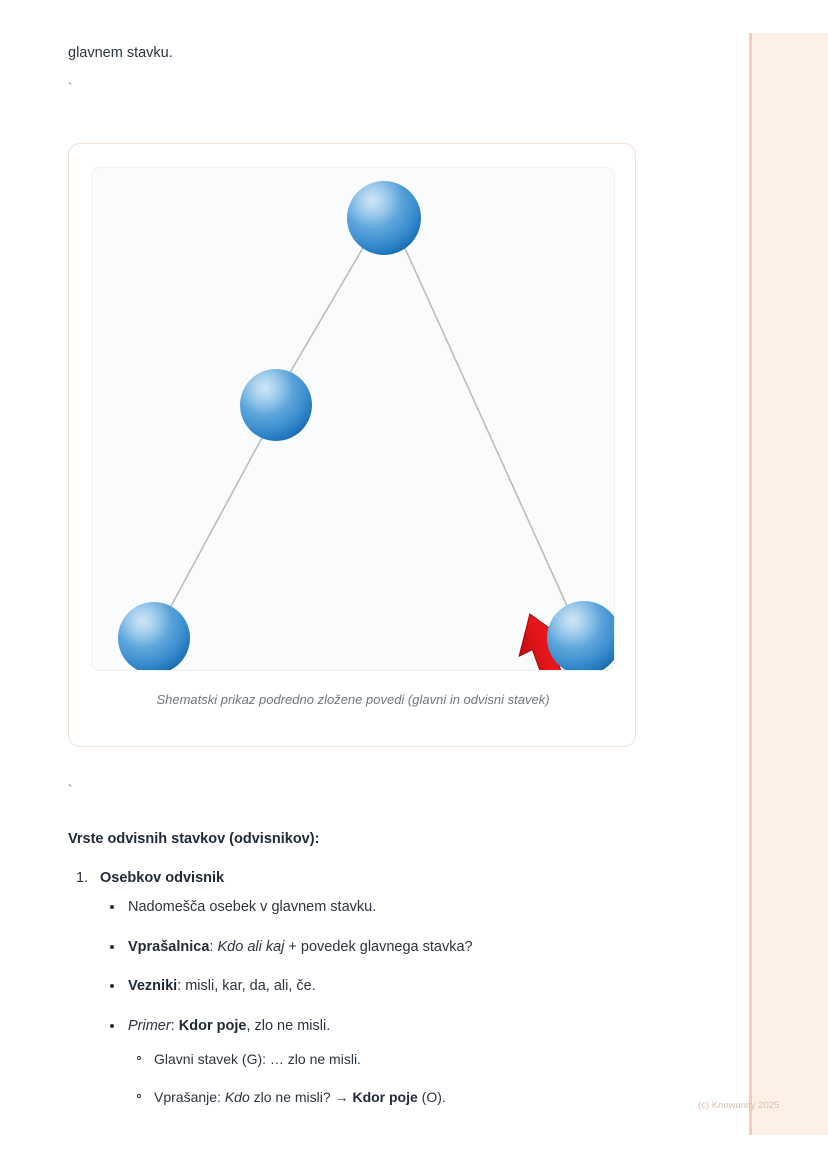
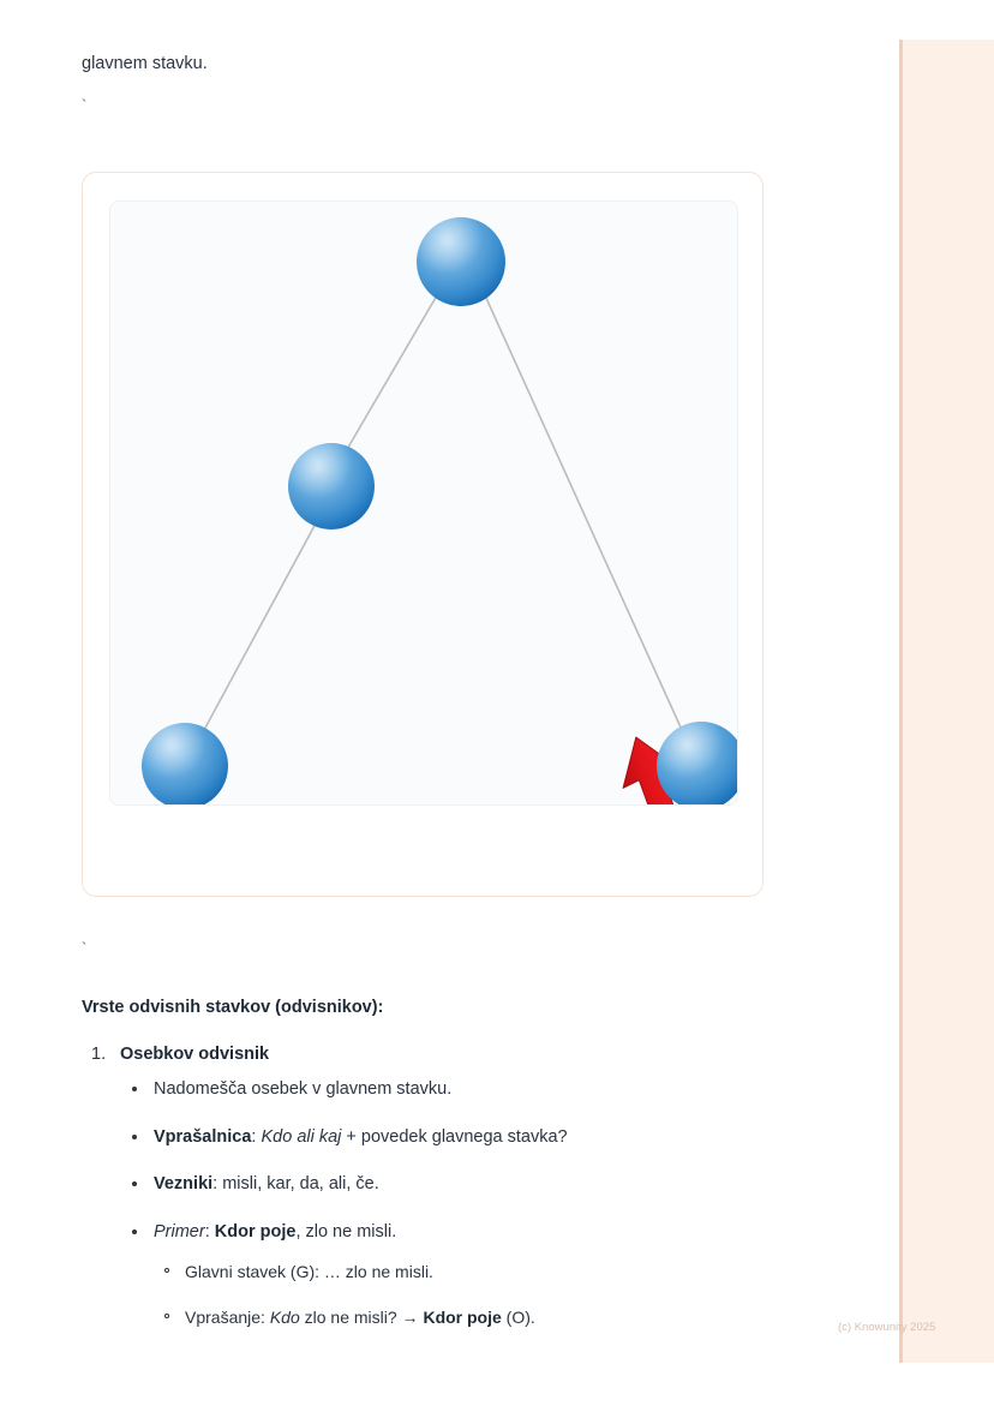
  glavnem stavku.
  `
- Shematski prikaz podredno zložene povedi (glavni in odvisni stavek)
  `
  Vrste odvisnih stavkov (odvisnikov):
  1.
  Osebkov odvisnik
  Nadomešča osebek v glavnem stavku.
  Vprašalnica: Kdo ali kaj + povedek glavnega stavka?
  Vezniki: misli, kar, da, ali, če.
  Primer: Kdor poje, zlo ne misli.
  Glavni stavek (G): … zlo ne misli.
  Vprašanje: Kdo zlo ne misli? → Kdor poje (O).
  (c) Knowunity 2025
